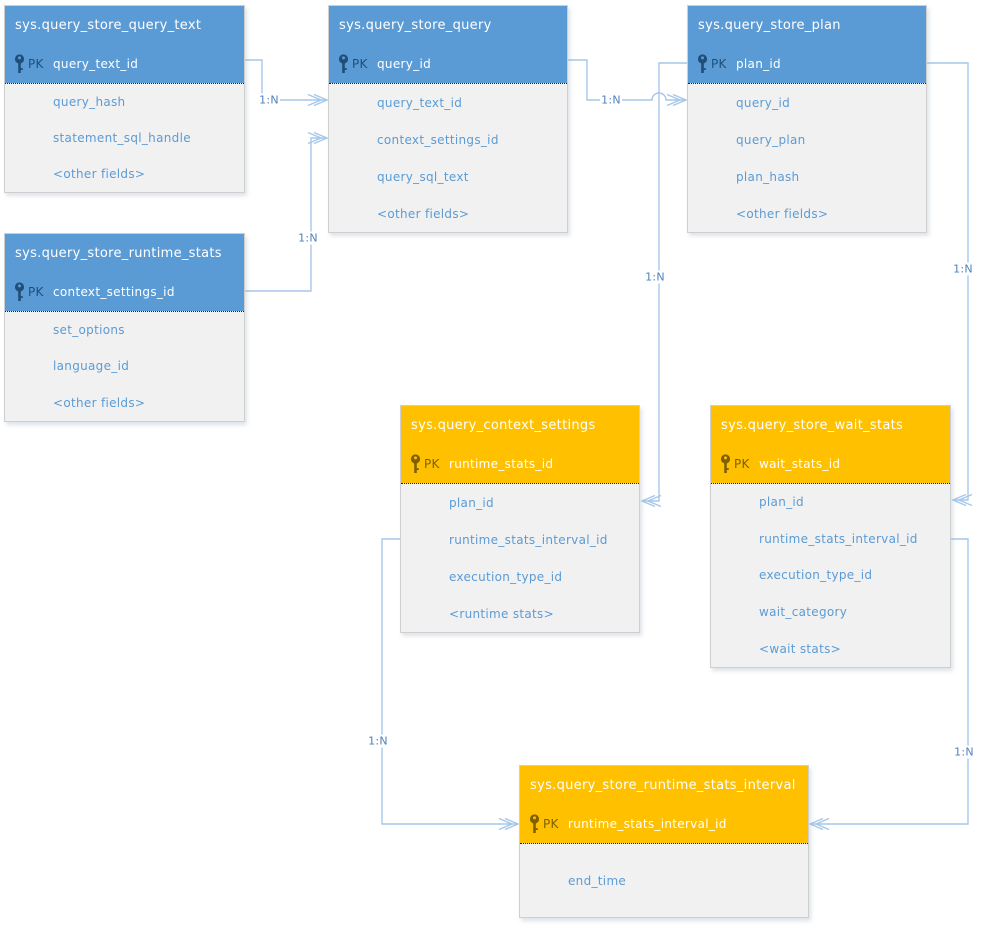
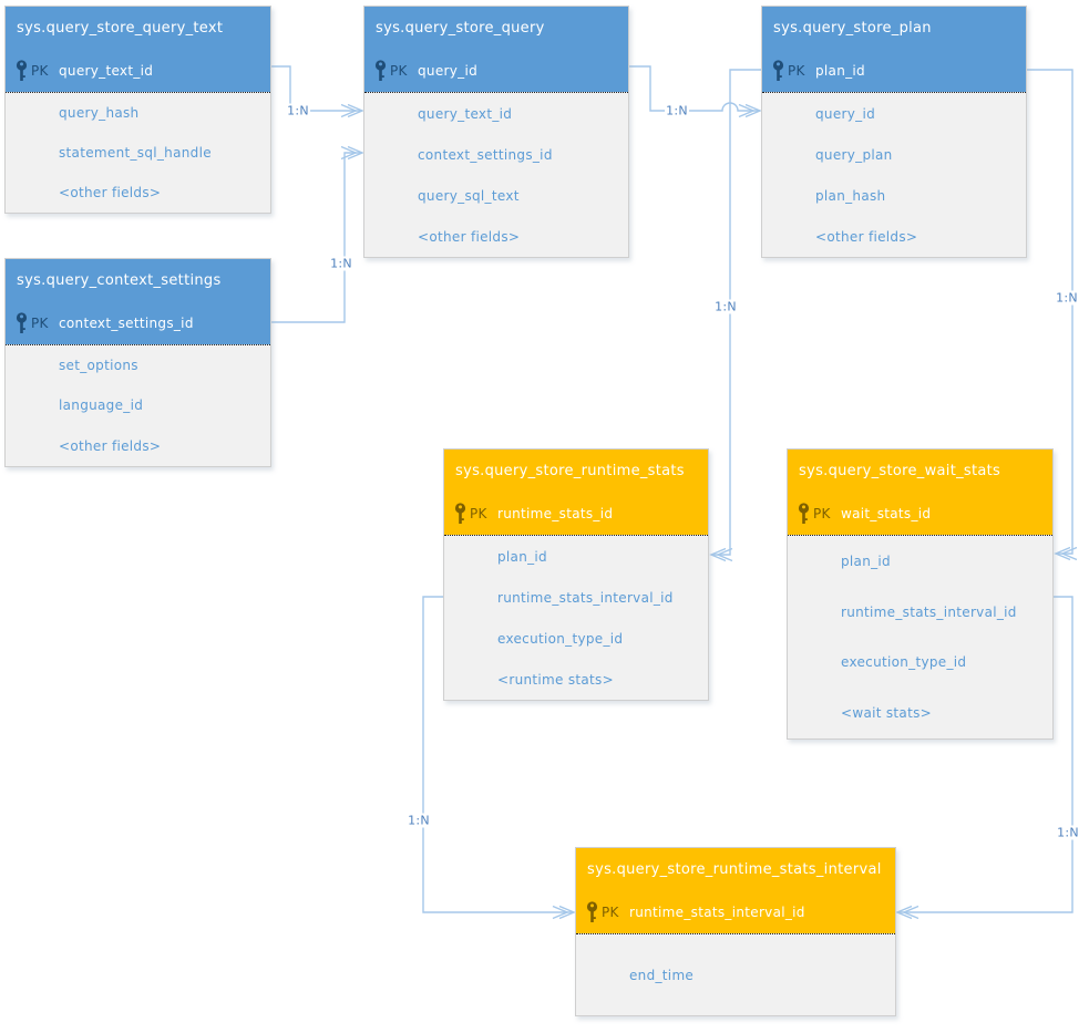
  1:N
  1:N
  1:N
  1:N
  1:N
  1:N
  1:N
  sys.query_store_query_text
  PK
  query_text_id
  query_hash
  statement_sql_handle
  <other fields>
  sys.query_store_query
  PK
  query_id
  query_text_id
  context_settings_id
  query_sql_text
  <other fields>
  sys.query_store_plan
  PK
  plan_id
  query_id
  query_plan
  plan_hash
  <other fields>
- sys.query_store_runtime_stats
+ sys.query_context_settings
  PK
  context_settings_id
  set_options
  language_id
  <other fields>
- sys.query_context_settings
+ sys.query_store_runtime_stats
  PK
  runtime_stats_id
  plan_id
  runtime_stats_interval_id
  execution_type_id
  <runtime stats>
  sys.query_store_wait_stats
  PK
  wait_stats_id
  plan_id
  runtime_stats_interval_id
  execution_type_id
- wait_category
  <wait stats>
  sys.query_store_runtime_stats_interval
  PK
  runtime_stats_interval_id
  end_time
